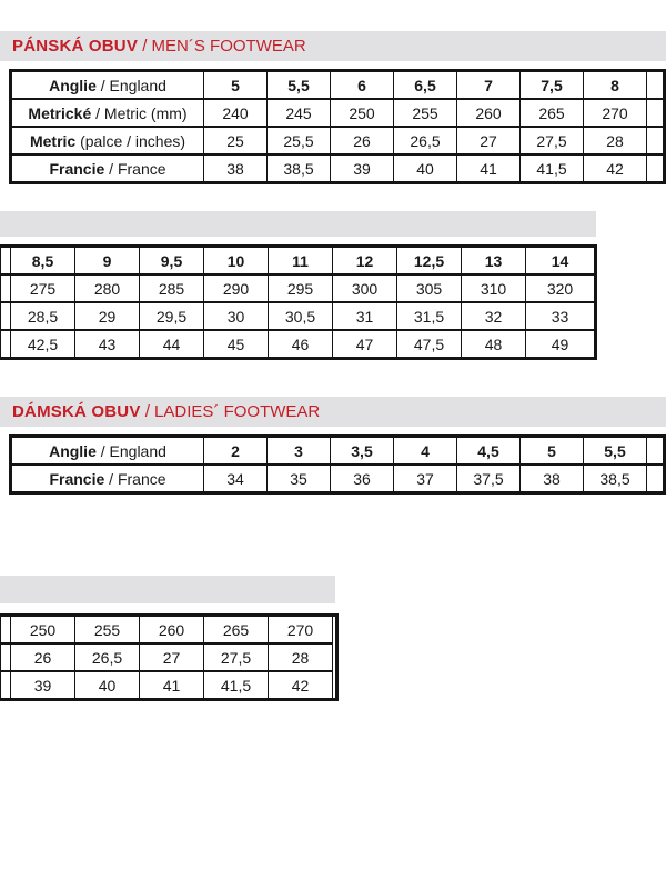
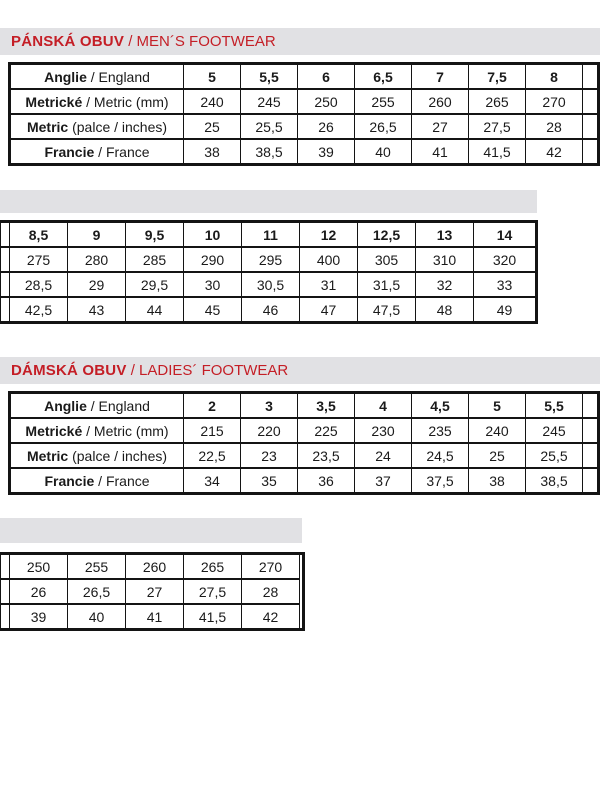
  PÁNSKÁ OBUV
  / MEN´S FOOTWEAR
  Anglie / England	5	5,5	6	6,5	7	7,5	8
  Metrické / Metric (mm)	240	245	250	255	260	265	270
  Metric (palce / inches)	25	25,5	26	26,5	27	27,5	28
  Francie / France	38	38,5	39	40	41	41,5	42
  	8,5	9	9,5	10	11	12	12,5	13	14
- 	275	280	285	290	295	300	305	310	320
+ 	275	280	285	290	295	400	305	310	320
  	28,5	29	29,5	30	30,5	31	31,5	32	33
  	42,5	43	44	45	46	47	47,5	48	49
  DÁMSKÁ OBUV
  / LADIES´ FOOTWEAR
  Anglie / England	2	3	3,5	4	4,5	5	5,5
+ Metrické / Metric (mm)	215	220	225	230	235	240	245
+ Metric (palce / inches)	22,5	23	23,5	24	24,5	25	25,5
  Francie / France	34	35	36	37	37,5	38	38,5
  	250	255	260	265	270
  	26	26,5	27	27,5	28
  	39	40	41	41,5	42
